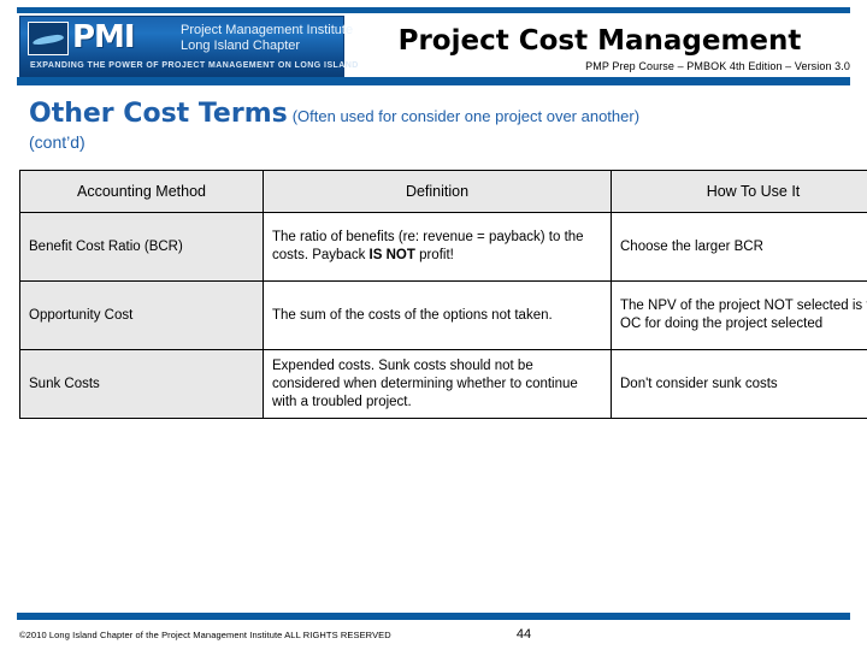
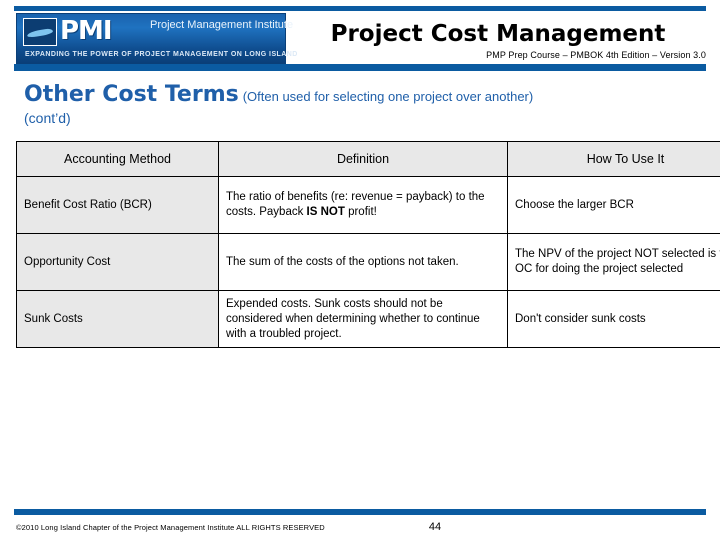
  PMI
  Project Management Institute
- Long Island Chapter
  Project Cost Management
  PMP Prep Course – PMBOK 4th Edition – Version 3.0
- Other Cost Terms (Often used for consider one project over another)
+ Other Cost Terms (Often used for selecting one project over another)
  (cont’d)
  Accounting Method	Definition	How To Use It
  Benefit Cost Ratio (BCR)	The ratio of benefits (re: revenue = payback) to the costs. Payback IS NOT profit!	Choose the larger BCR
  Opportunity Cost	The sum of the costs of the options not taken.	The NPV of the project NOT selected is OC for doing the project selected
  Sunk Costs	Expended costs. Sunk costs should not be considered when determining whether to continue with a troubled project.	Don't consider sunk costs
  ©2010 Long Island Chapter of the Project Management Institute ALL RIGHTS RESERVED
  44
